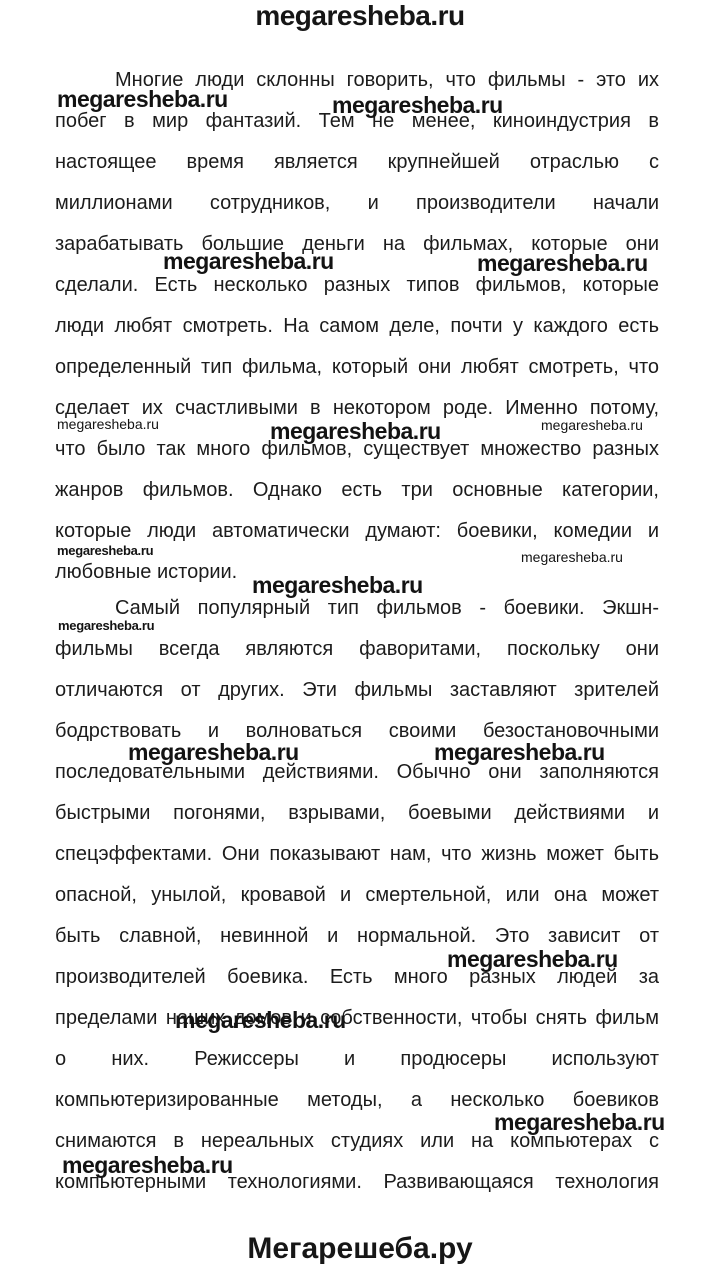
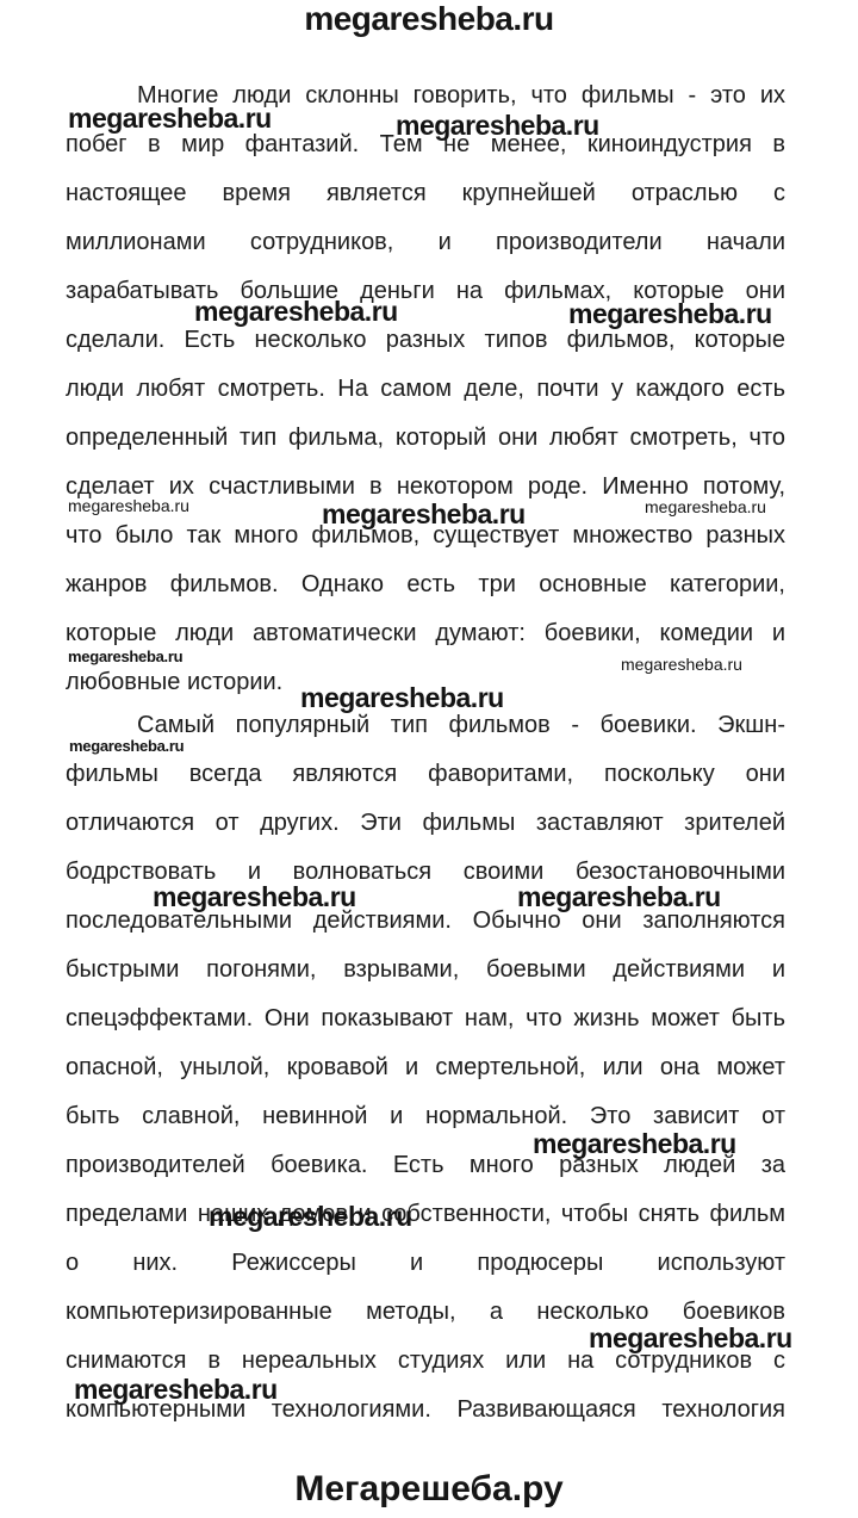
  megaresheba.ru
  Многие люди склонны говорить, что фильмы - это их
  побег в мир фантазий. Тем не менее, киноиндустрия в
  настоящее время является крупнейшей отраслью с
  миллионами сотрудников, и производители начали
  зарабатывать большие деньги на фильмах, которые они
  сделали. Есть несколько разных типов фильмов, которые
  люди любят смотреть. На самом деле, почти у каждого есть
  определенный тип фильма, который они любят смотреть, что
  сделает их счастливыми в некотором роде. Именно потому,
  что было так много фильмов, существует множество разных
  жанров фильмов. Однако есть три основные категории,
  которые люди автоматически думают: боевики, комедии и
  любовные истории.
  Самый популярный тип фильмов - боевики. Экшн-
  фильмы всегда являются фаворитами, поскольку они
  отличаются от других. Эти фильмы заставляют зрителей
  бодрствовать и волноваться своими безостановочными
  последовательными действиями. Обычно они заполняются
  быстрыми погонями, взрывами, боевыми действиями и
  спецэффектами. Они показывают нам, что жизнь может быть
  опасной, унылой, кровавой и смертельной, или она может
  быть славной, невинной и нормальной. Это зависит от
  производителей боевика. Есть много разных людей за
  пределами наших домов и собственности, чтобы снять фильм
  о них. Режиссеры и продюсеры используют
  компьютеризированные методы, а несколько боевиков
- снимаются в нереальных студиях или на компьютерах с
+ снимаются в нереальных студиях или на сотрудников с
  компьютерными технологиями. Развивающаяся технология
  Мегарешеба.ру
  megaresheba.ru
  megaresheba.ru
  megaresheba.ru
  megaresheba.ru
  megaresheba.ru
  megaresheba.ru
  megaresheba.ru
  megaresheba.ru
  megaresheba.ru
  megaresheba.ru
  megaresheba.ru
  megaresheba.ru
  megaresheba.ru
  megaresheba.ru
  megaresheba.ru
  megaresheba.ru
  megaresheba.ru
